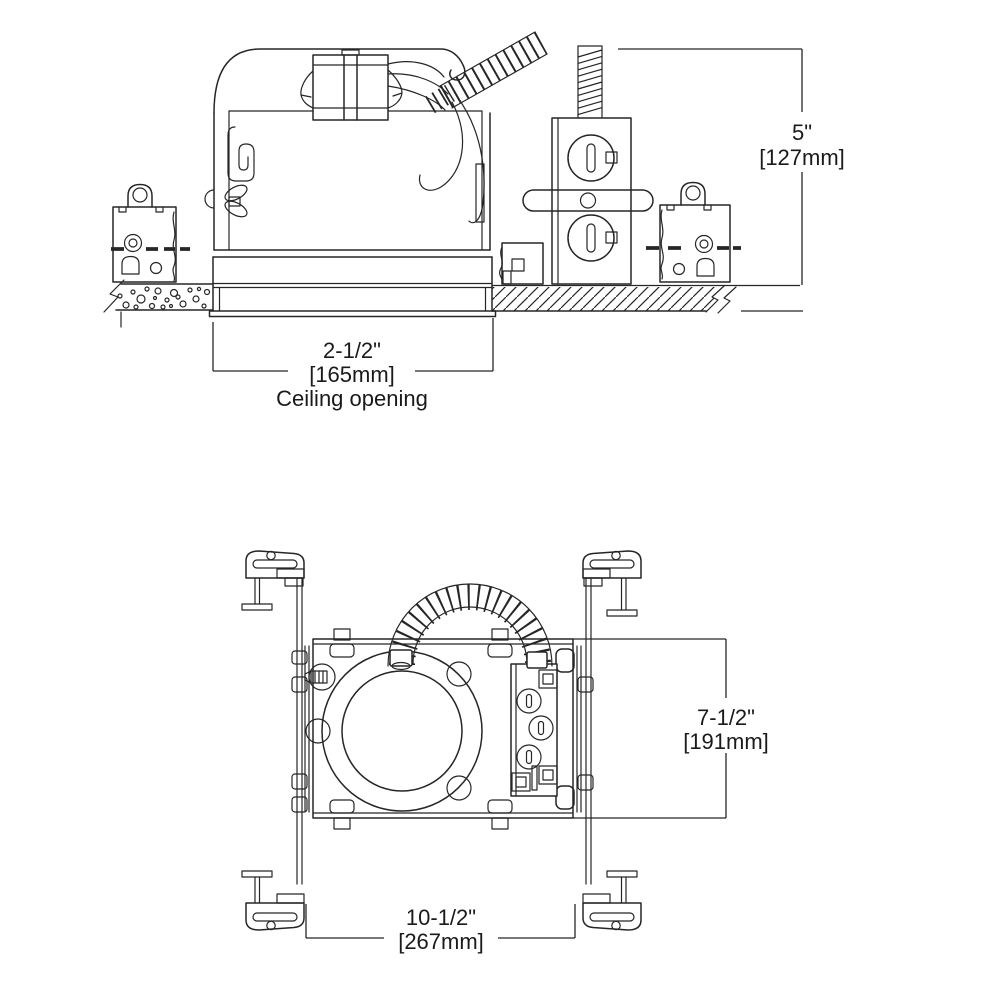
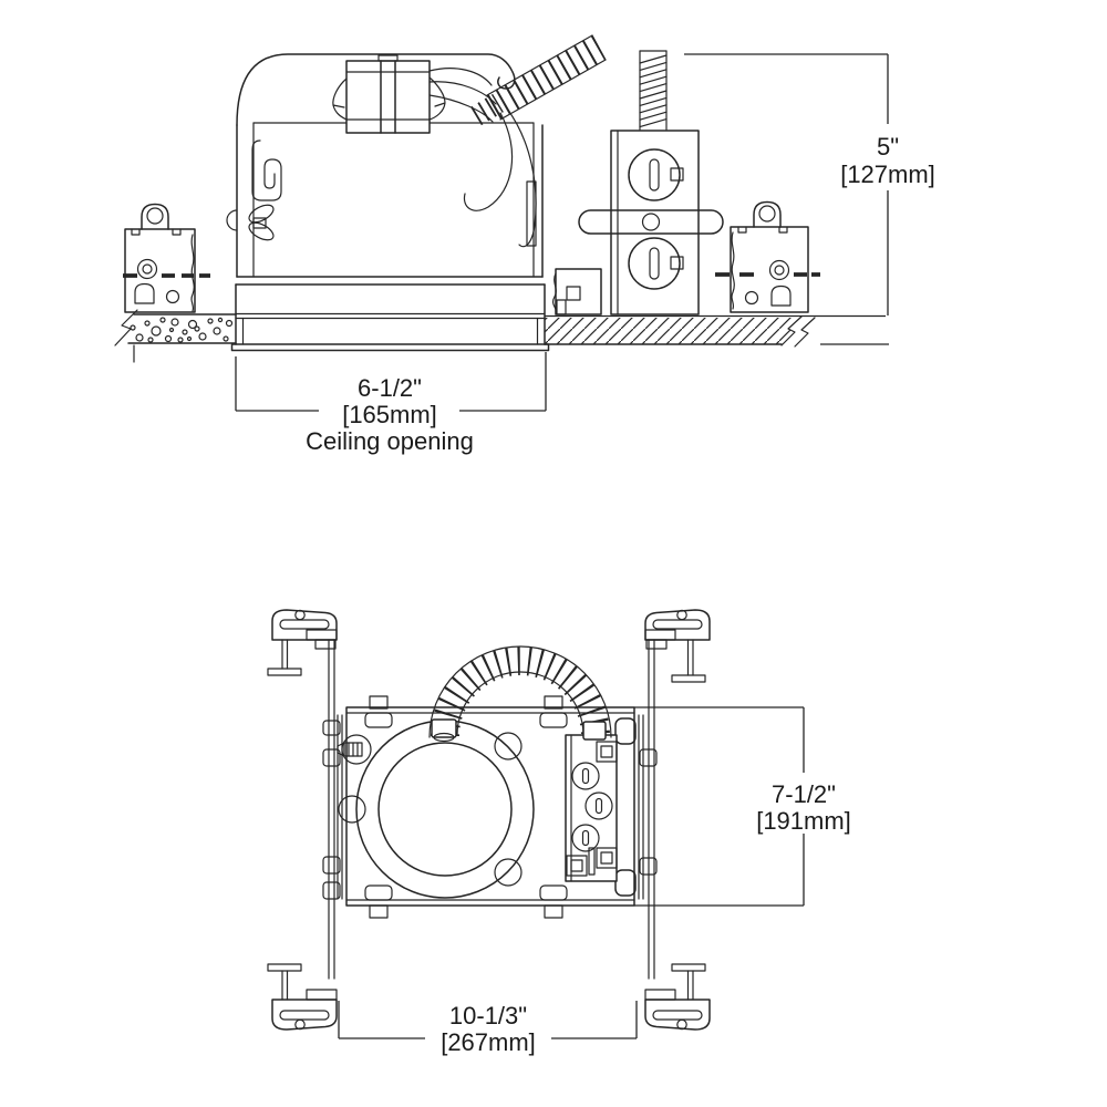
  5"
  [127mm]
- 2-1/2"
+ 6-1/2"
  [165mm]
  Ceiling opening
  7-1/2"
  [191mm]
- 10-1/2"
+ 10-1/3"
  [267mm]
